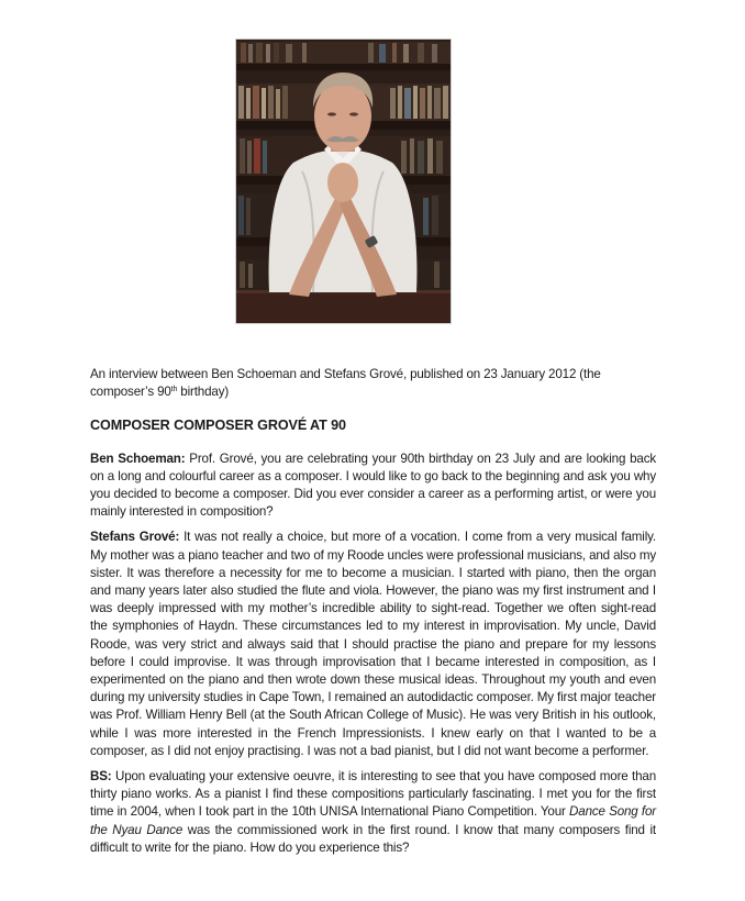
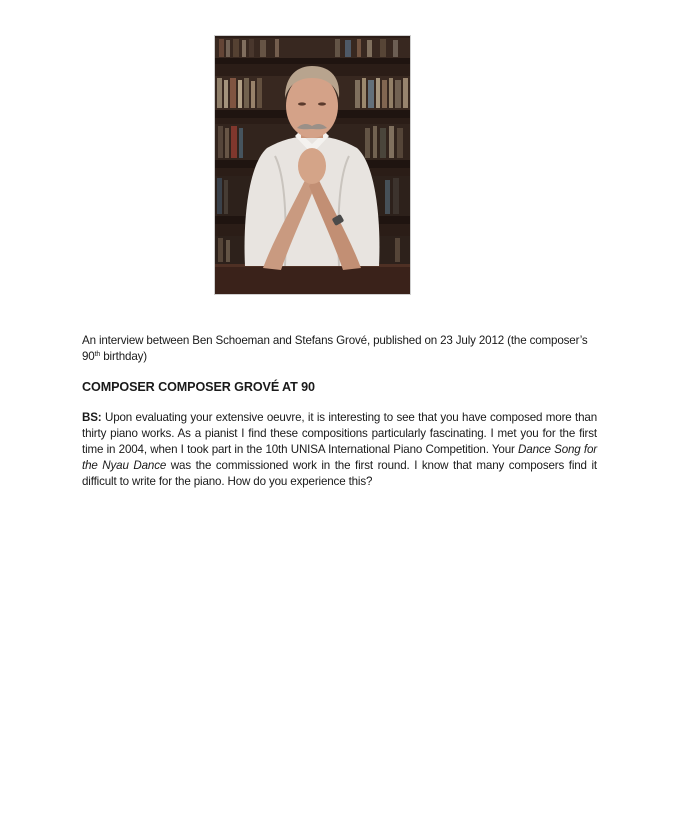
- An interview between Ben Schoeman and Stefans Grové, published on 23 January 2012 (the composer’s 90 birthday)
+ An interview between Ben Schoeman and Stefans Grové, published on 23 July 2012 (the composer’s 90 birthday)
  COMPOSER COMPOSER GROVÉ AT 90
- Ben Schoeman: Prof. Grové, you are celebrating your 90th birthday on 23 July and are looking back on a long and colourful career as a composer. I would like to go back to the beginning and ask you why you decided to become a composer. Did you ever consider a career as a performing artist, or were you mainly interested in composition?
- Stefans Grové: It was not really a choice, but more of a vocation. I come from a very musical family. My mother was a piano teacher and two of my Roode uncles were professional musicians, and also my sister. It was therefore a necessity for me to become a musician. I started with piano, then the organ and many years later also studied the flute and viola. However, the piano was my first instrument and I was deeply impressed with my mother’s incredible ability to sight-read. Together we often sight-read the symphonies of Haydn. These circumstances led to my interest in improvisation. My uncle, David Roode, was very strict and always said that I should practise the piano and prepare for my lessons before I could improvise. It was through improvisation that I became interested in composition, as I experimented on the piano and then wrote down these musical ideas. Throughout my youth and even during my university studies in Cape Town, I remained an autodidactic composer. My first major teacher was Prof. William Henry Bell (at the South African College of Music). He was very British in his outlook, while I was more interested in the French Impressionists. I knew early on that I wanted to be a composer, as I did not enjoy practising. I was not a bad pianist, but I did not want become a performer.
  BS: Upon evaluating your extensive oeuvre, it is interesting to see that you have composed more than thirty piano works. As a pianist I find these compositions particularly fascinating. I met you for the first time in 2004, when I took part in the 10th UNISA International Piano Competition. Your Dance Song for the Nyau Dance was the commissioned work in the first round. I know that many composers find it difficult to write for the piano. How do you experience this?
